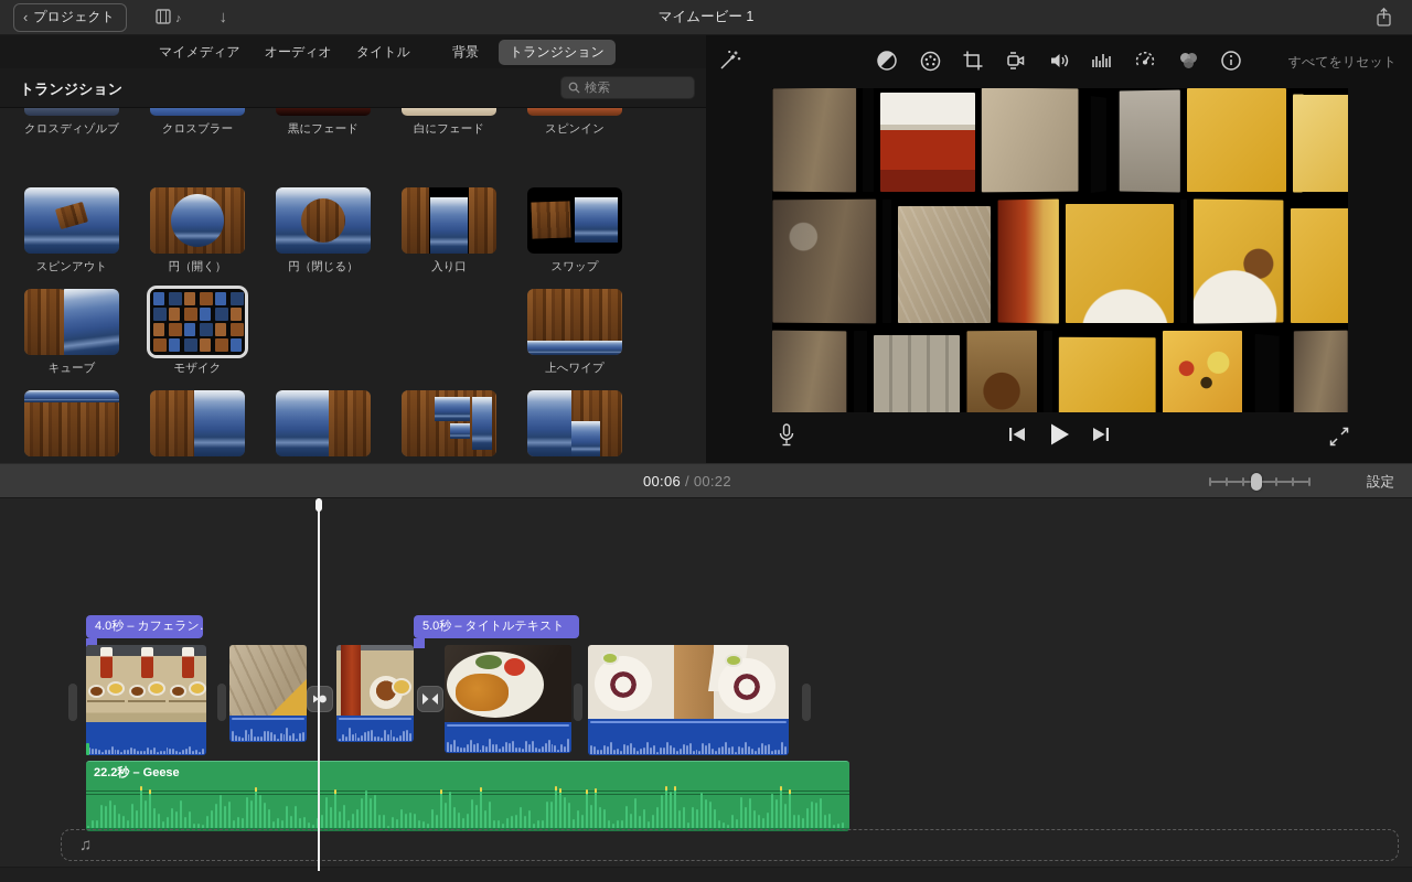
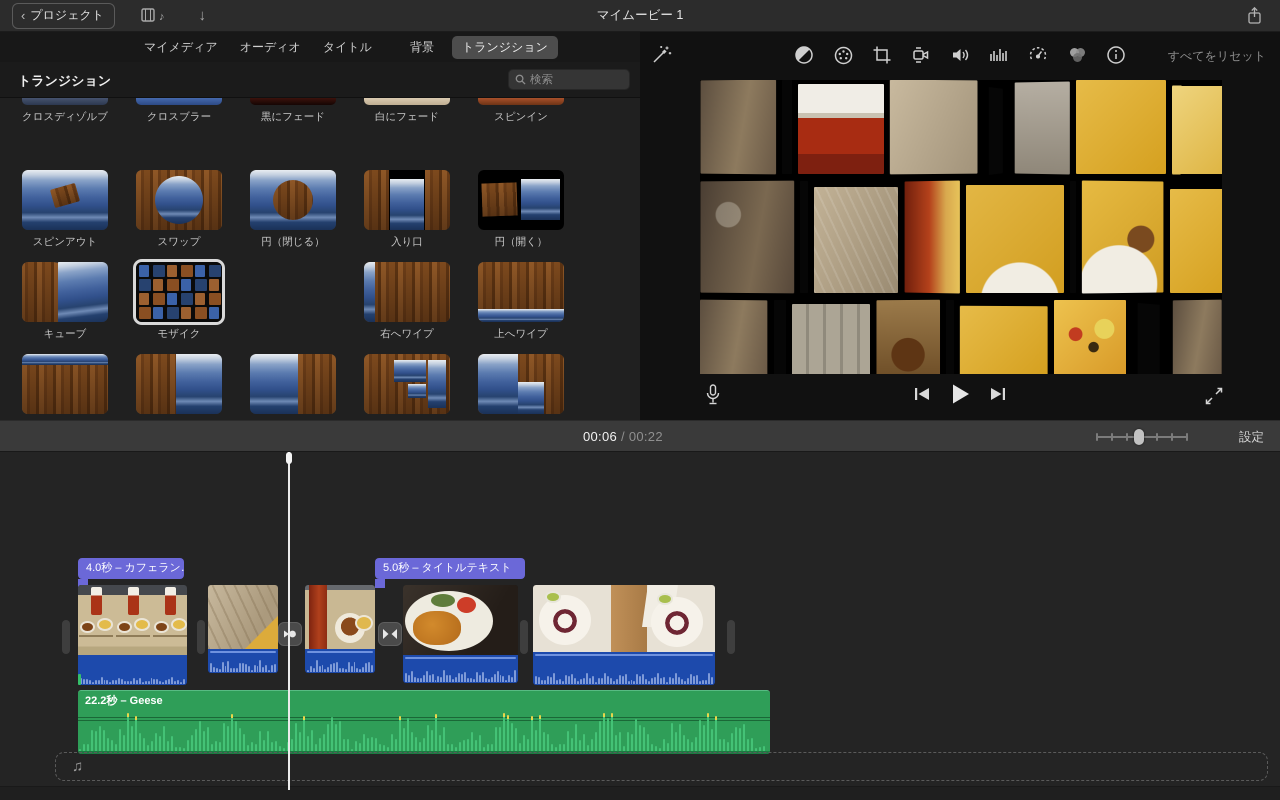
  ‹
  プロジェクト
  ♪
  ↓
  マイムービー 1
  マイメディア
  オーディオ
  タイトル
  背景
  トランジション
  トランジション
  検索
  クロスディゾルブ
  クロスブラー
  黒にフェード
  白にフェード
  スピンイン
  スピンアウト
- 円（開く）
+ スワップ
  円（閉じる）
  入り口
- スワップ
+ 円（開く）
  キューブ
  モザイク
+ 右へワイプ
  上へワイプ
  すべてをリセット
  00:06 / 00:22
  設定
  4.0秒 – カフェラン
  5.0秒 – タイトルテキスト
  22.2秒 – Geese
  ♫
